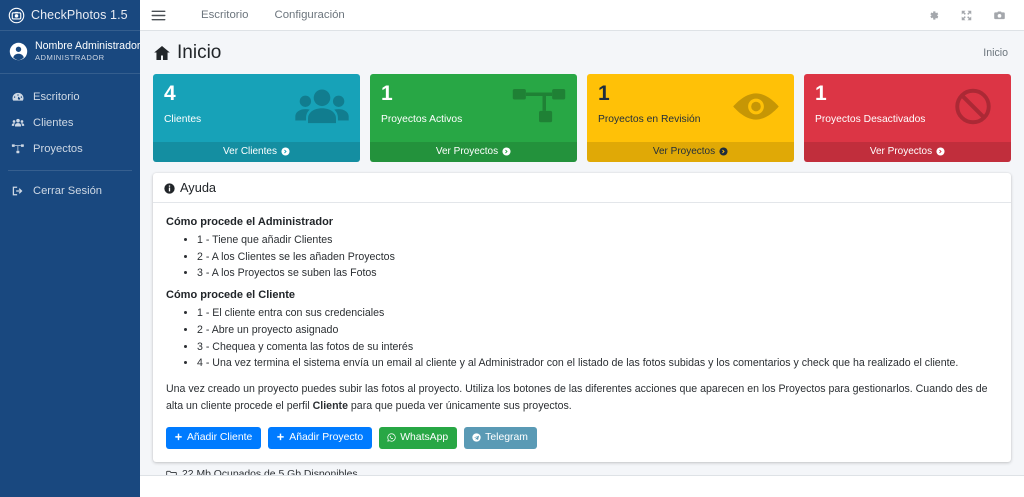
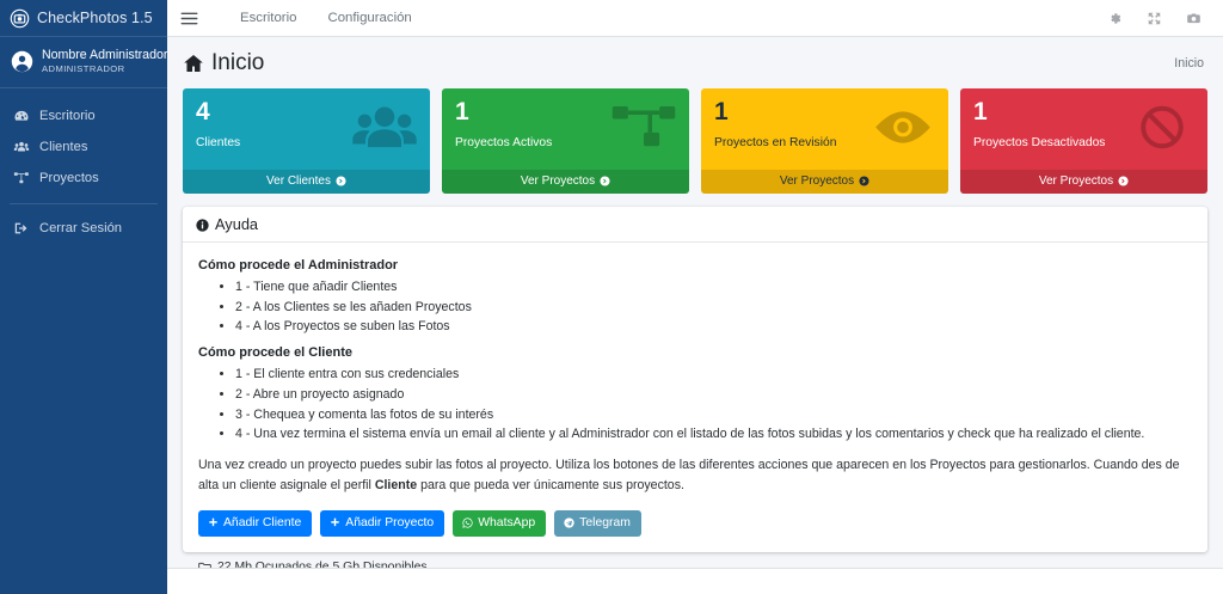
  CheckPhotos 1.5
  Nombre Administrador
  ADMINISTRADOR
  Escritorio
  Clientes
  Proyectos
  Cerrar Sesión
  Escritorio
  Configuración
  Inicio
  Inicio
  4
  Clientes
  Ver Clientes
  1
  Proyectos Activos
  Ver Proyectos
  1
  Proyectos en Revisión
  Ver Proyectos
  1
  Proyectos Desactivados
  Ver Proyectos
  Ayuda
  Cómo procede el Administrador
  1 - Tiene que añadir Clientes
  2 - A los Clientes se les añaden Proyectos
- 3 - A los Proyectos se suben las Fotos
+ 4 - A los Proyectos se suben las Fotos
  Cómo procede el Cliente
  1 - El cliente entra con sus credenciales
  2 - Abre un proyecto asignado
  3 - Chequea y comenta las fotos de su interés
  4 - Una vez termina el sistema envía un email al cliente y al Administrador con el listado de las fotos subidas y los comentarios y check que ha realizado el cliente.
- Una vez creado un proyecto puedes subir las fotos al proyecto. Utiliza los botones de las diferentes acciones que aparecen en los Proyectos para gestionarlos. Cuando des de alta un cliente procede el perfil Cliente para que pueda ver únicamente sus proyectos.
+ Una vez creado un proyecto puedes subir las fotos al proyecto. Utiliza los botones de las diferentes acciones que aparecen en los Proyectos para gestionarlos. Cuando des de alta un cliente asignale el perfil Cliente para que pueda ver únicamente sus proyectos.
  Añadir Cliente
  Añadir Proyecto
  WhatsApp
  Telegram
